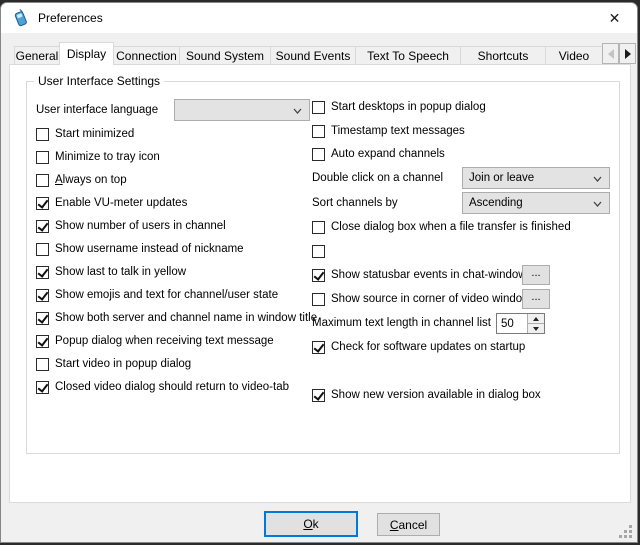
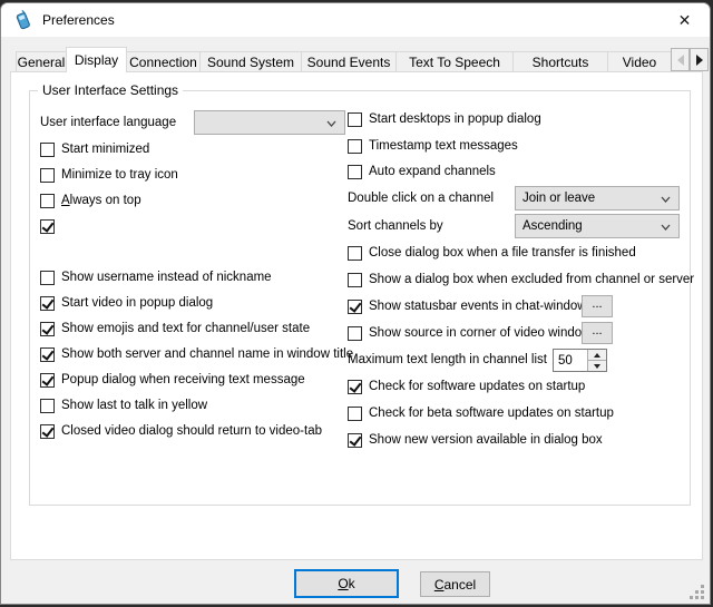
  Preferences
  ✕
  General
  Display
  Connection
  Sound System
  Sound Events
  Text To Speech
  Shortcuts
  Video
  User Interface Settings
  User interface language
  Start minimized
  Minimize to tray icon
  Always on top
- Enable VU-meter updates
- Show number of users in channel
  Show username instead of nickname
- Show last to talk in yellow
+ Start video in popup dialog
  Show emojis and text for channel/user state
  Show both server and channel name in window title
  Popup dialog when receiving text message
- Start video in popup dialog
+ Show last to talk in yellow
  Closed video dialog should return to video-tab
  Start desktops in popup dialog
  Timestamp text messages
  Auto expand channels
  Double click on a channel
  Join or leave
  Sort channels by
  Ascending
  Close dialog box when a file transfer is finished
+ Show a dialog box when excluded from channel or server
  Show statusbar events in chat-windo
  ...
  Show source in corner of video windo
  ...
  Maximum text length in channel list
  50
  Check for software updates on startup
+ Check for beta software updates on startup
  Show new version available in dialog box
  Ok
  Cancel
